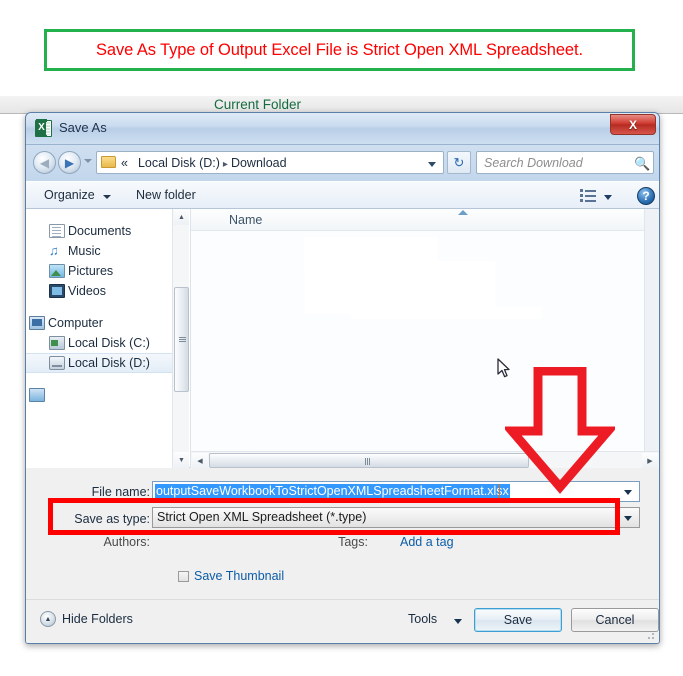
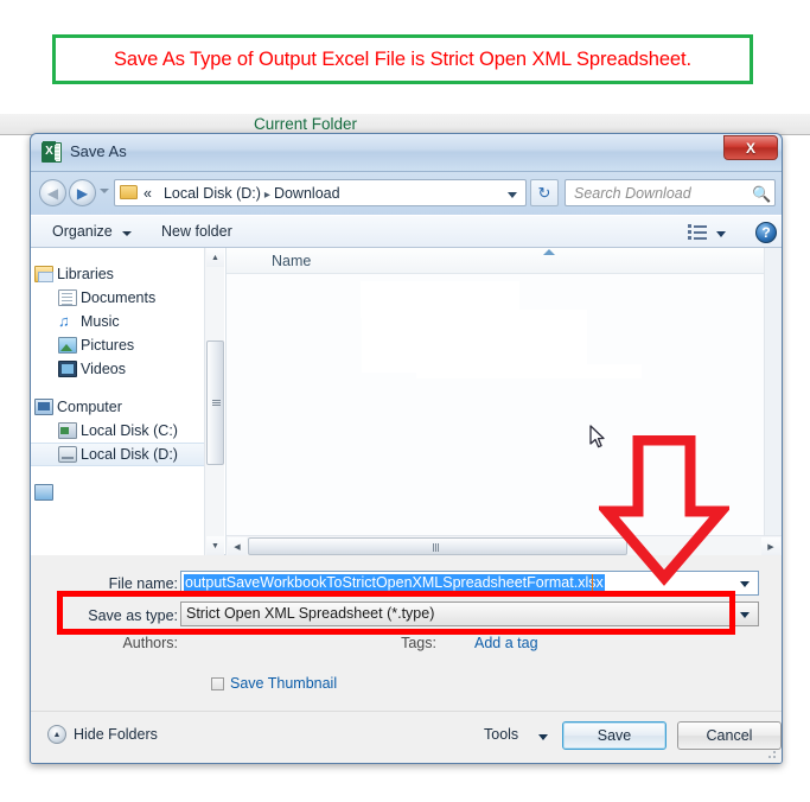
  Save As Type of Output Excel File is Strict Open XML Spreadsheet.
  Current Folder
  Save As
  X
  ◀
  ▶
  « Local Disk (D:) ▸ Download
  ↻
  Search Download
  🔍
  Organize
  New folder
  ?
+ Libraries
  Documents
  ♫
  Music
  Pictures
  Videos
  Computer
  Local Disk (C:)
  Local Disk (D:)
  Name
  Hide Folders
  Tools
  Save
  Cancel
  File name:
  outputSaveWorkbookToStrictOpenXMLSpreadsheetFormat.xlx
  Save as type:
  Strict Open XML Spreadsheet (*.type)
  Authors:
  Tags:
  Add a tag
  Save Thumbnail
